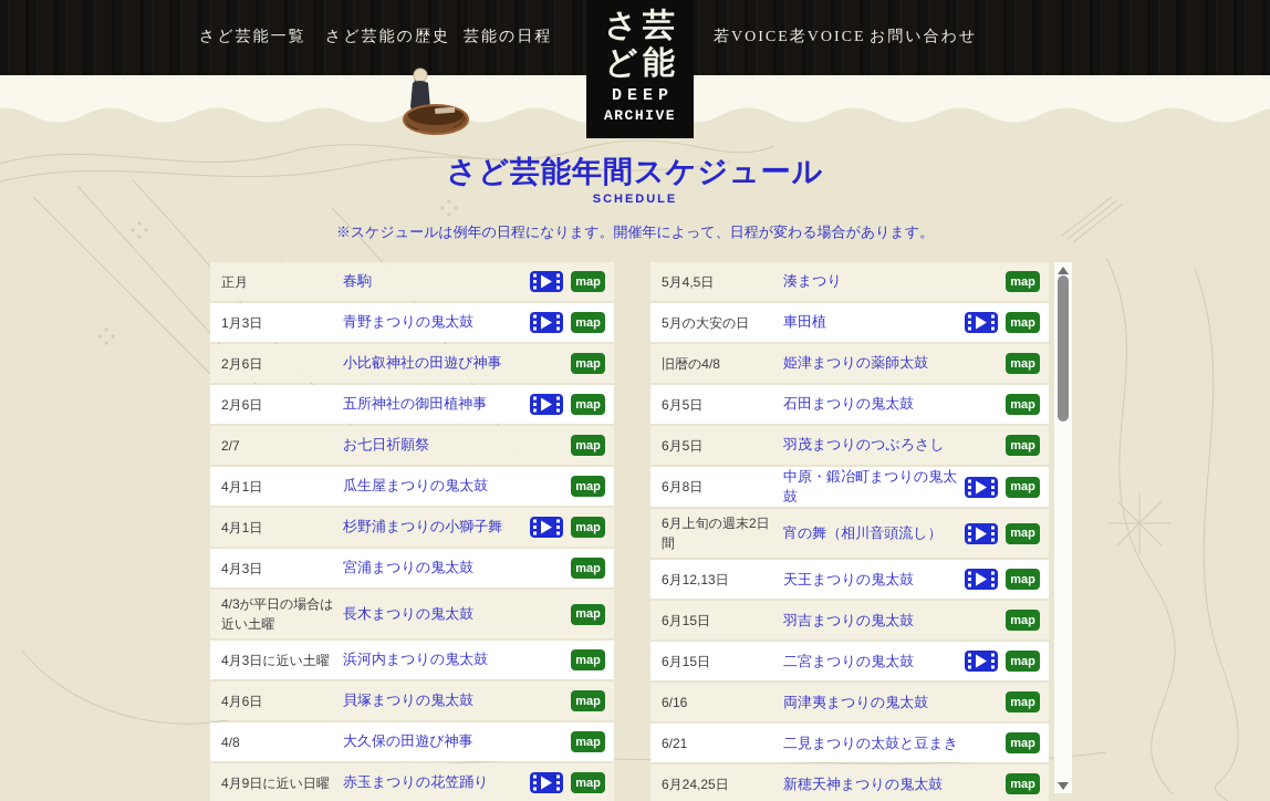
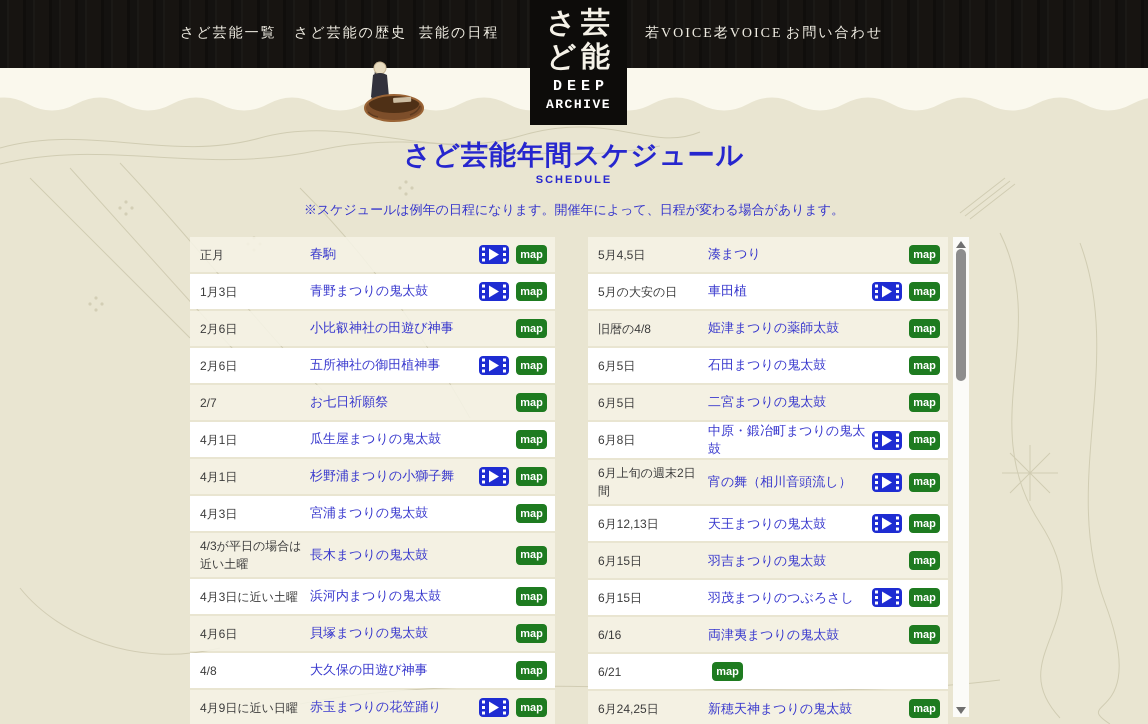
  さど芸能一覧
  さど芸能の歴史
  芸能の日程
  若VOICE老VOICE
  お問い合わせ
  さ
  芸
  ど
  能
  DEEP
  ARCHIVE
  さど芸能年間スケジュール
  SCHEDULE
  ※スケジュールは例年の日程になります。開催年によって、日程が変わる場合があります。
  正月
  春駒
  map
  1月3日
  青野まつりの鬼太鼓
  map
  2月6日
  小比叡神社の田遊び神事
  map
  2月6日
  五所神社の御田植神事
  map
  2/7
  お七日祈願祭
  map
  4月1日
  瓜生屋まつりの鬼太鼓
  map
  4月1日
  杉野浦まつりの小獅子舞
  map
  4月3日
  宮浦まつりの鬼太鼓
  map
  4/3が平日の場合は近い土曜
  長木まつりの鬼太鼓
  map
  4月3日に近い土曜
  浜河内まつりの鬼太鼓
  map
  4月6日
  貝塚まつりの鬼太鼓
  map
  4/8
  大久保の田遊び神事
  map
  4月9日に近い日曜
  赤玉まつりの花笠踊り
  map
  5月4,5日
  湊まつり
  map
  5月の大安の日
  車田植
  map
  旧暦の4/8
  姫津まつりの薬師太鼓
  map
  6月5日
  石田まつりの鬼太鼓
  map
  6月5日
- 羽茂まつりのつぶろさし
+ 二宮まつりの鬼太鼓
  map
  6月8日
  中原・鍛冶町まつりの鬼太鼓
  map
  6月上旬の週末2日間
  宵の舞（相川音頭流し）
  map
  6月12,13日
  天王まつりの鬼太鼓
  map
  6月15日
  羽吉まつりの鬼太鼓
  map
  6月15日
- 二宮まつりの鬼太鼓
+ 羽茂まつりのつぶろさし
  map
  6/16
  両津夷まつりの鬼太鼓
  map
  6/21
- 二見まつりの太鼓と豆まき
  map
  6月24,25日
  新穂天神まつりの鬼太鼓
  map
